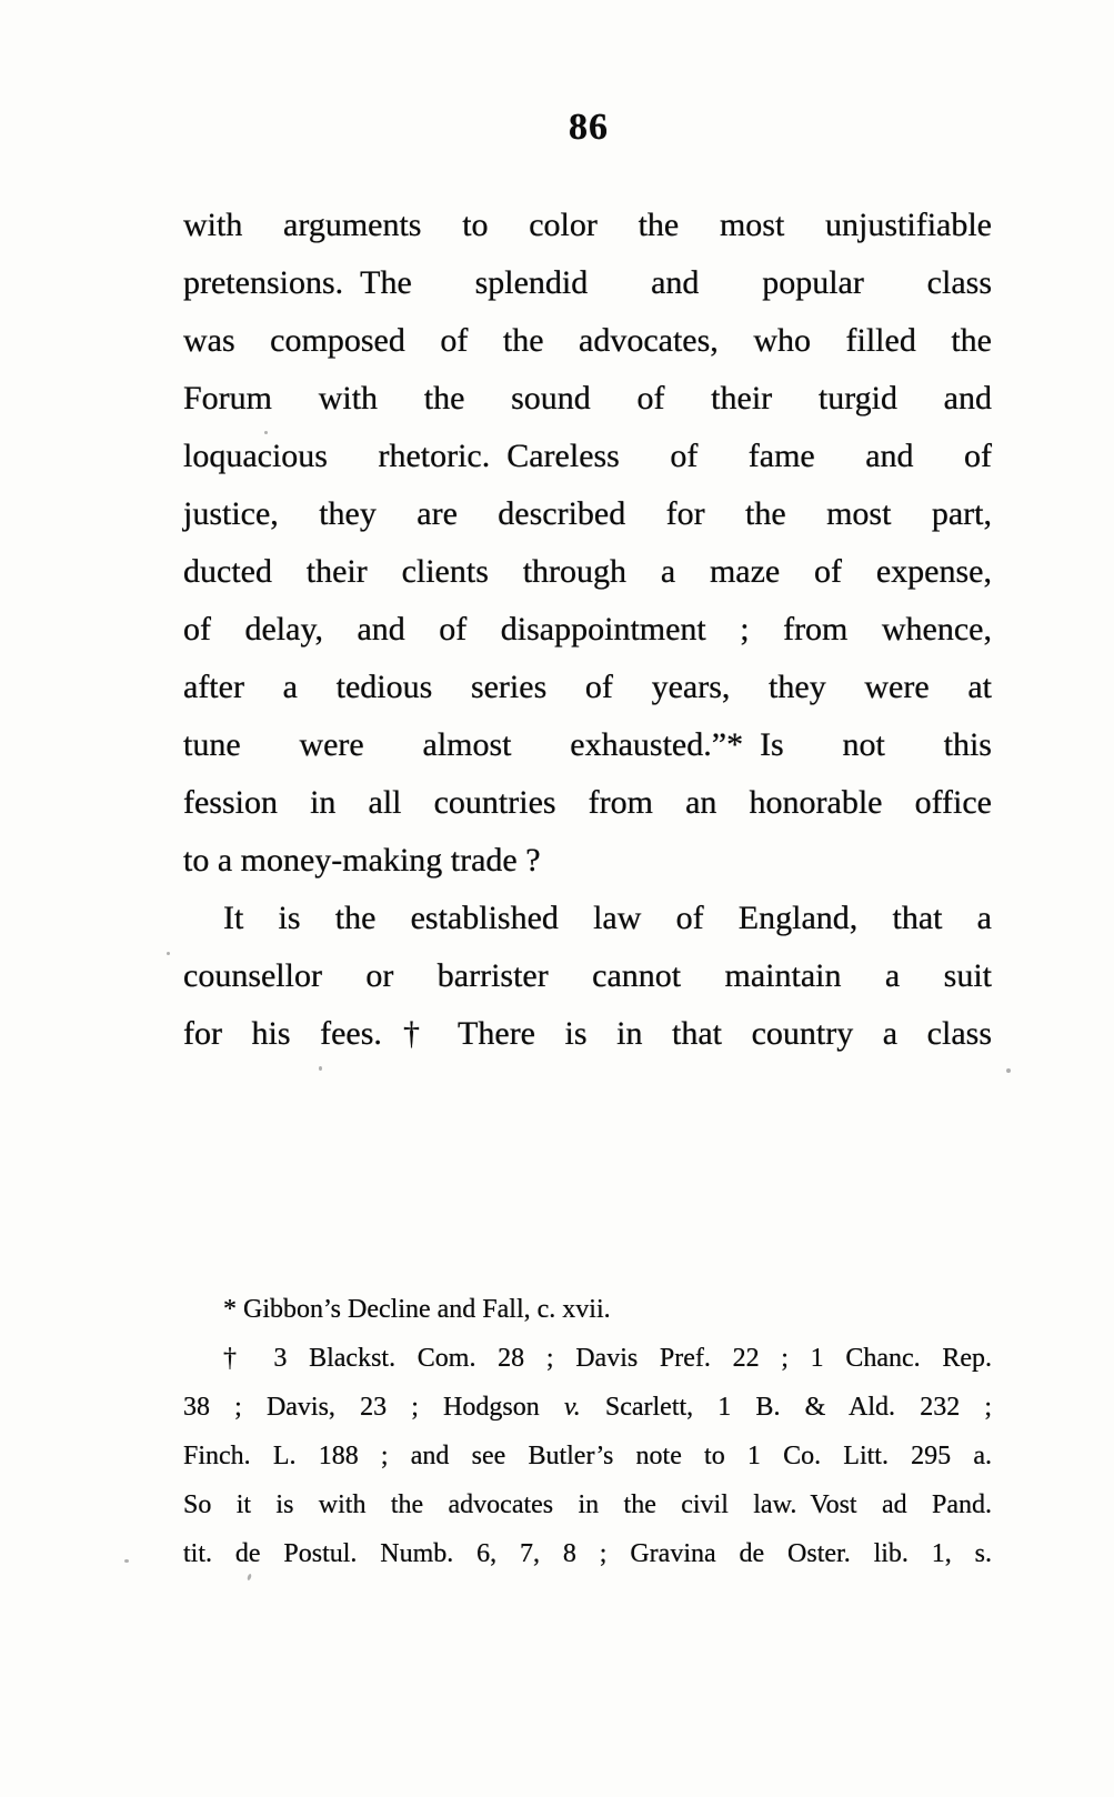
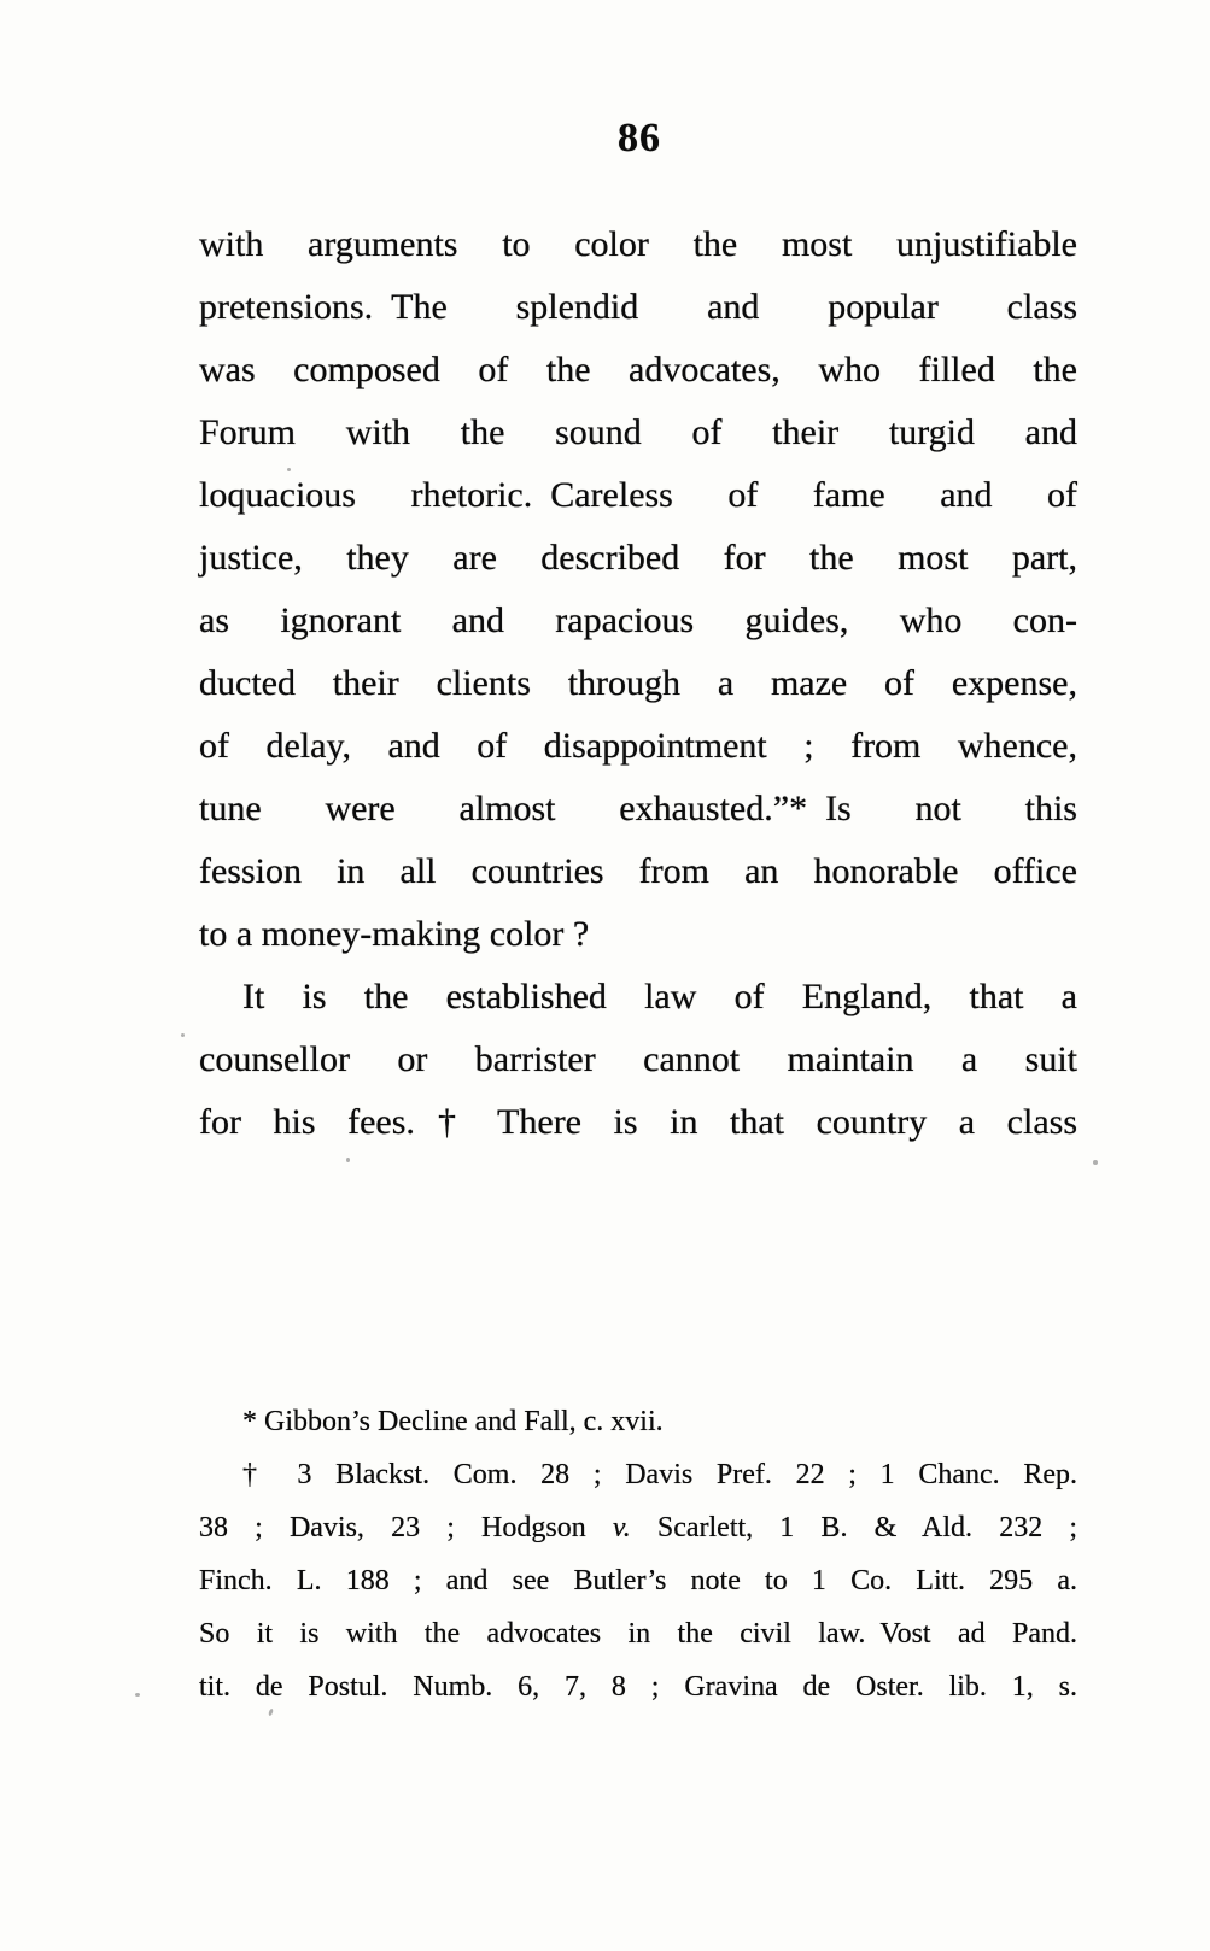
  86
  with arguments to color the most unjustifiable
  pretensions. The splendid and popular class
  was composed of the advocates, who filled the
  Forum with the sound of their turgid and
  loquacious rhetoric. Careless of fame and of
  justice, they are described for the most part,
+ as ignorant and rapacious guides, who con-
  ducted their clients through a maze of expense,
  of delay, and of disappointment ; from whence,
- after a tedious series of years, they were at
  tune were almost exhausted.”* Is not this
  fession in all countries from an honorable office
- to a money-making trade ?
+ to a money-making color ?
  It is the established law of England, that a
  counsellor or barrister cannot maintain a suit
  for his fees.† There is in that country a class
  * Gibbon’s Decline and Fall, c. xvii.
  † 3 Blackst. Com. 28 ; Davis Pref. 22 ; 1 Chanc. Rep.
  38 ; Davis, 23 ; Hodgson v. Scarlett, 1 B. & Ald. 232 ;
  Finch. L. 188 ; and see Butler’s note to 1 Co. Litt. 295 a.
  So it is with the advocates in the civil law. Vost ad Pand.
  tit. de Postul. Numb. 6, 7, 8 ; Gravina de Oster. lib. 1, s.
